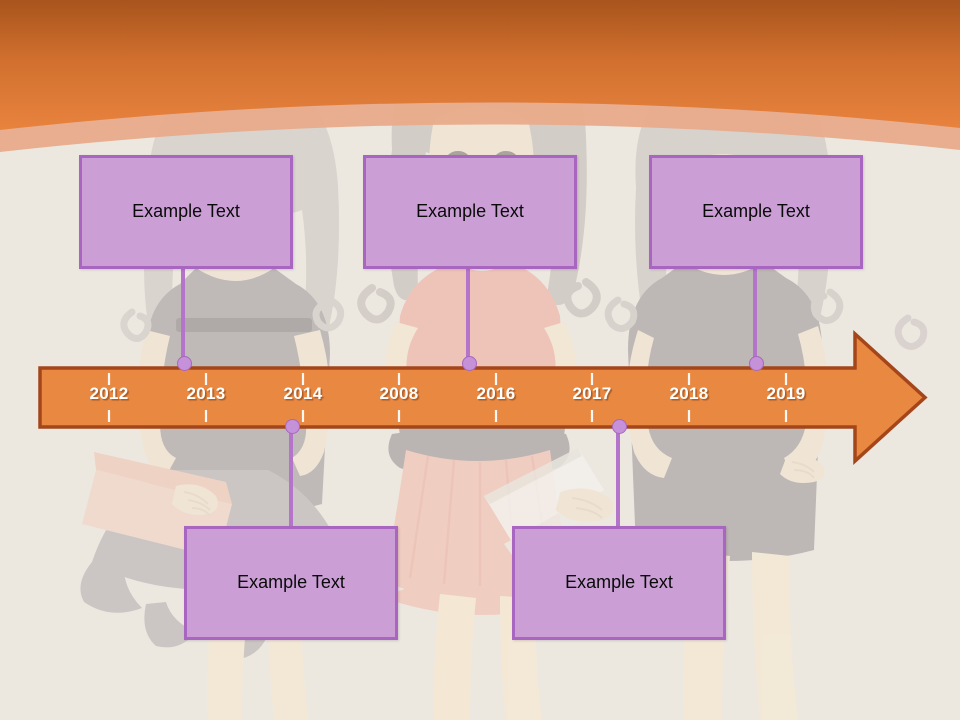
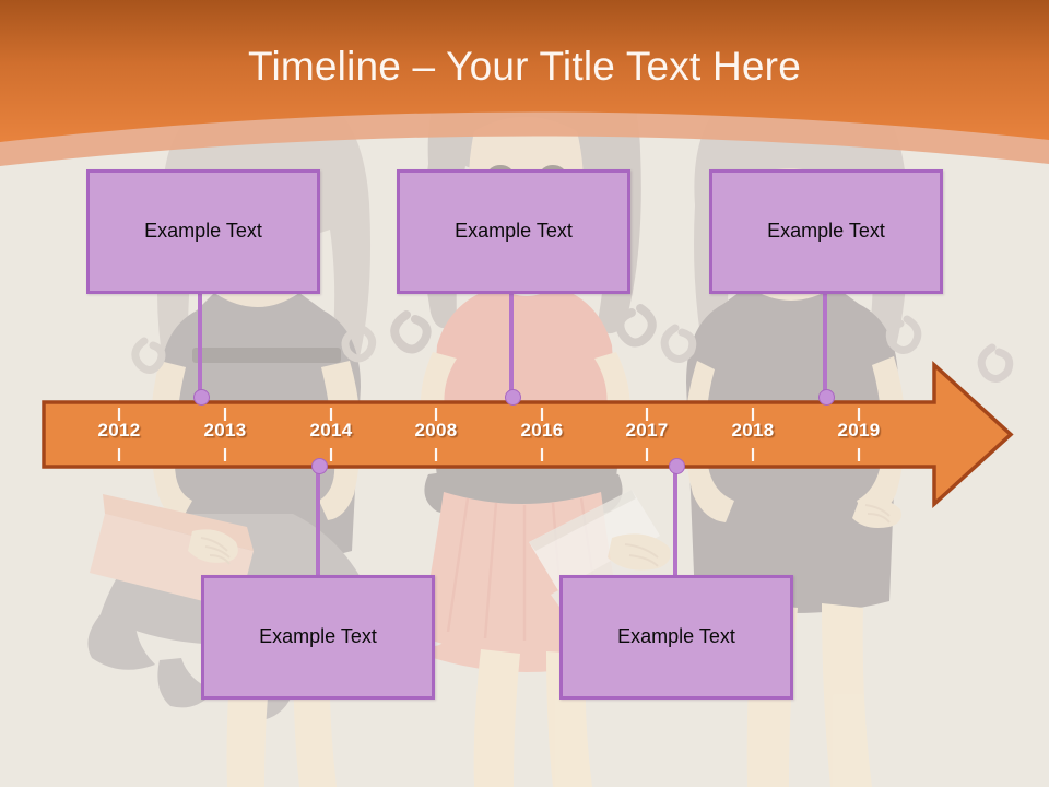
+ Timeline – Your Title Text Here
  2012
  2013
  2014
  2008
  2016
  2017
  2018
  2019
  Example Text
  Example Text
  Example Text
  Example Text
  Example Text
